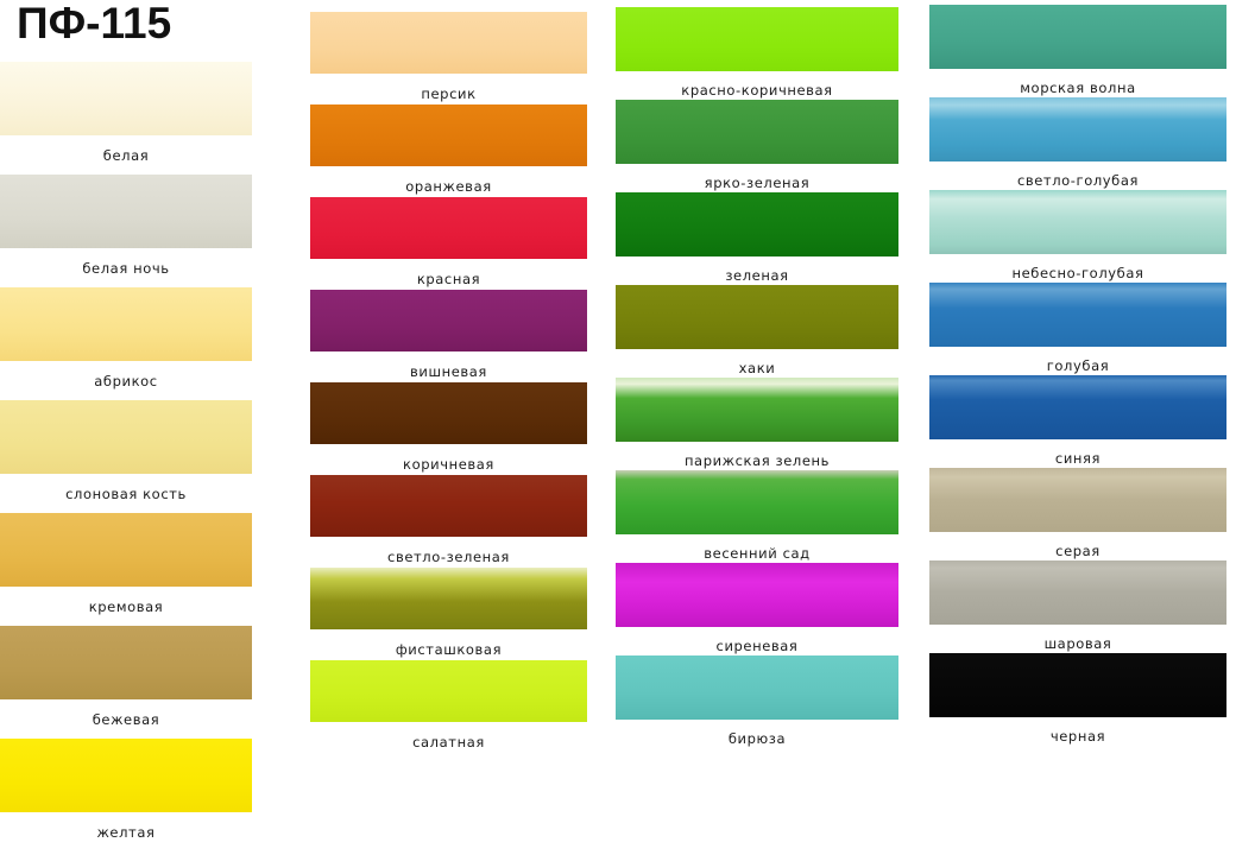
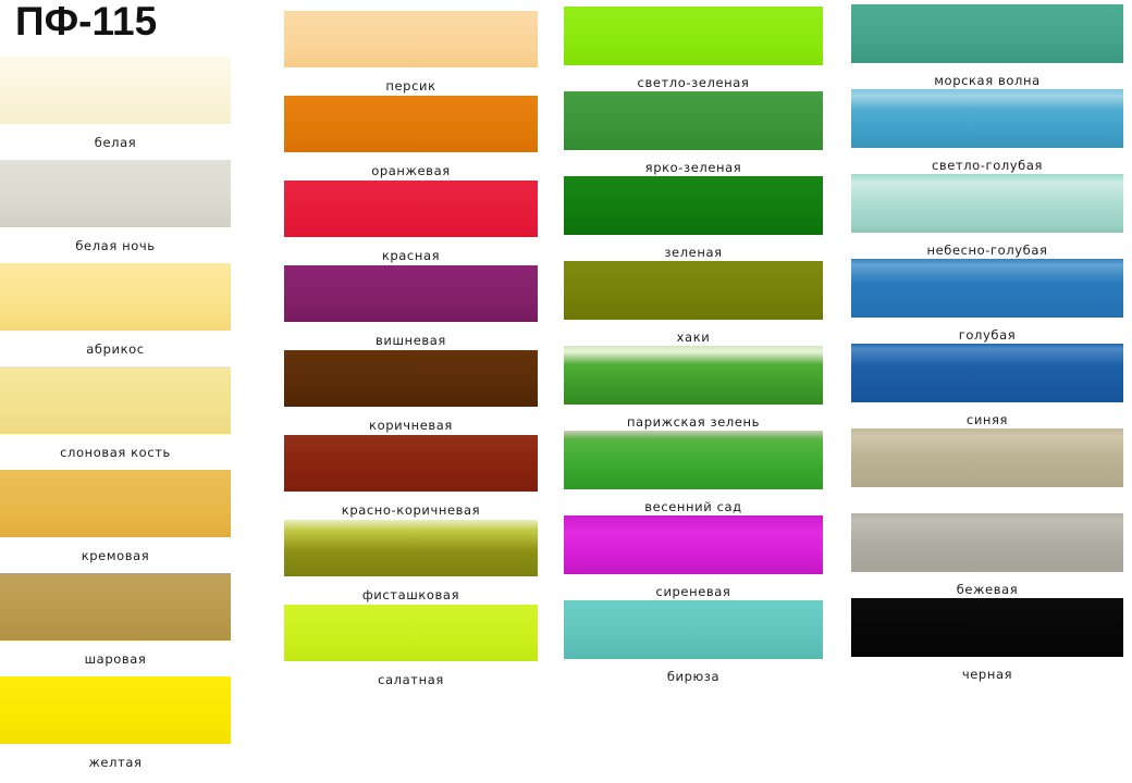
  ПФ-115
  белая
  белая ночь
  абрикос
  слоновая кость
  кремовая
- бежевая
+ шаровая
  желтая
  персик
  оранжевая
  красная
  вишневая
  коричневая
- светло-зеленая
+ красно-коричневая
  фисташковая
  салатная
- красно-коричневая
+ светло-зеленая
  ярко-зеленая
  зеленая
  хаки
  парижская зелень
  весенний сад
  сиреневая
  бирюза
  морская волна
  светло-голубая
  небесно-голубая
  голубая
  синяя
- серая
- шаровая
+ бежевая
  черная
